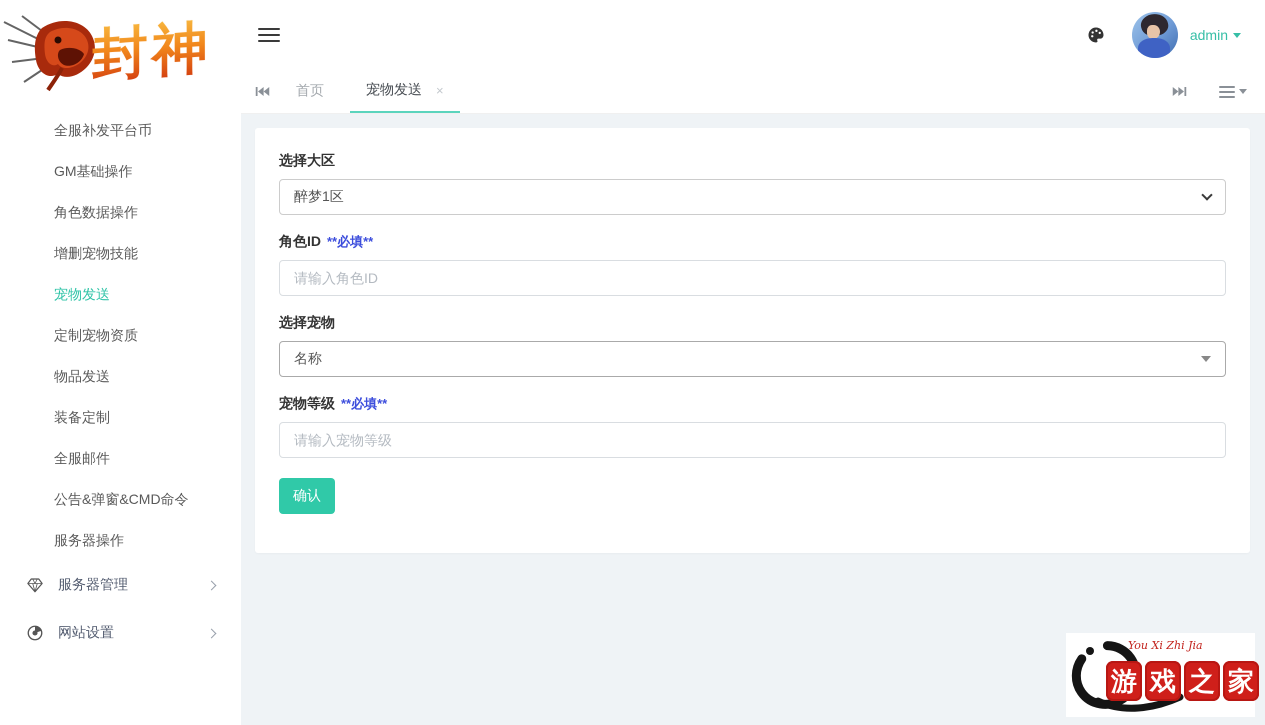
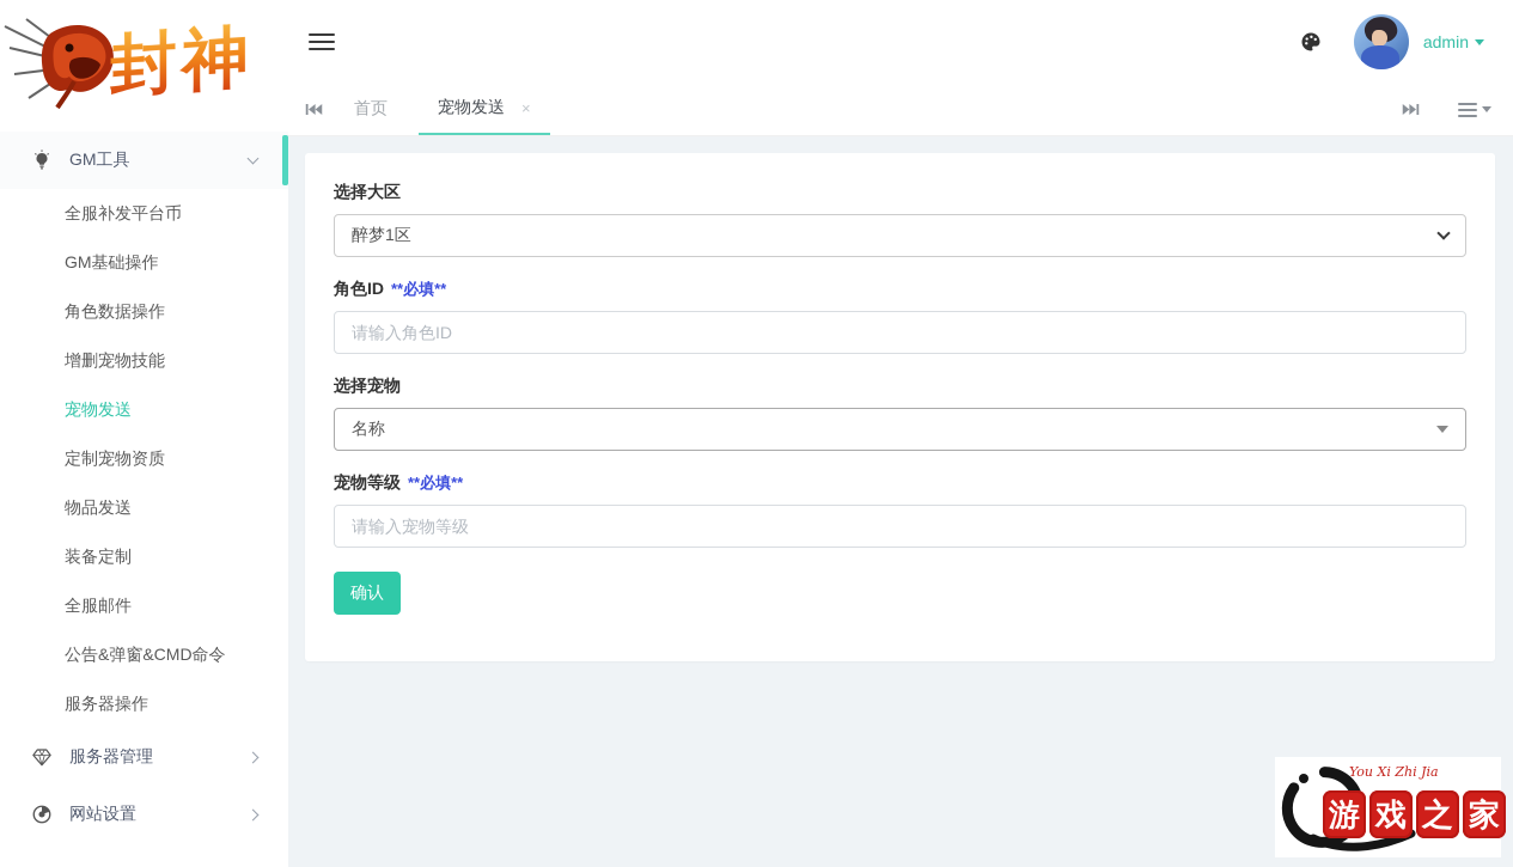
+ GM工具
  全服补发平台币
  GM基础操作
  角色数据操作
  增删宠物技能
  宠物发送
  定制宠物资质
  物品发送
  装备定制
  全服邮件
  公告&弹窗&CMD命令
  服务器操作
  服务器管理
  网站设置
  admin
  首页
  宠物发送
  ×
  选择大区
  醉梦1区
  角色ID
  **必填**
  请输入角色ID
  选择宠物
  名称
  宠物等级
  **必填**
  请输入宠物等级
  确认
  You Xi Zhi Jia
  游
  戏
  之
  家
